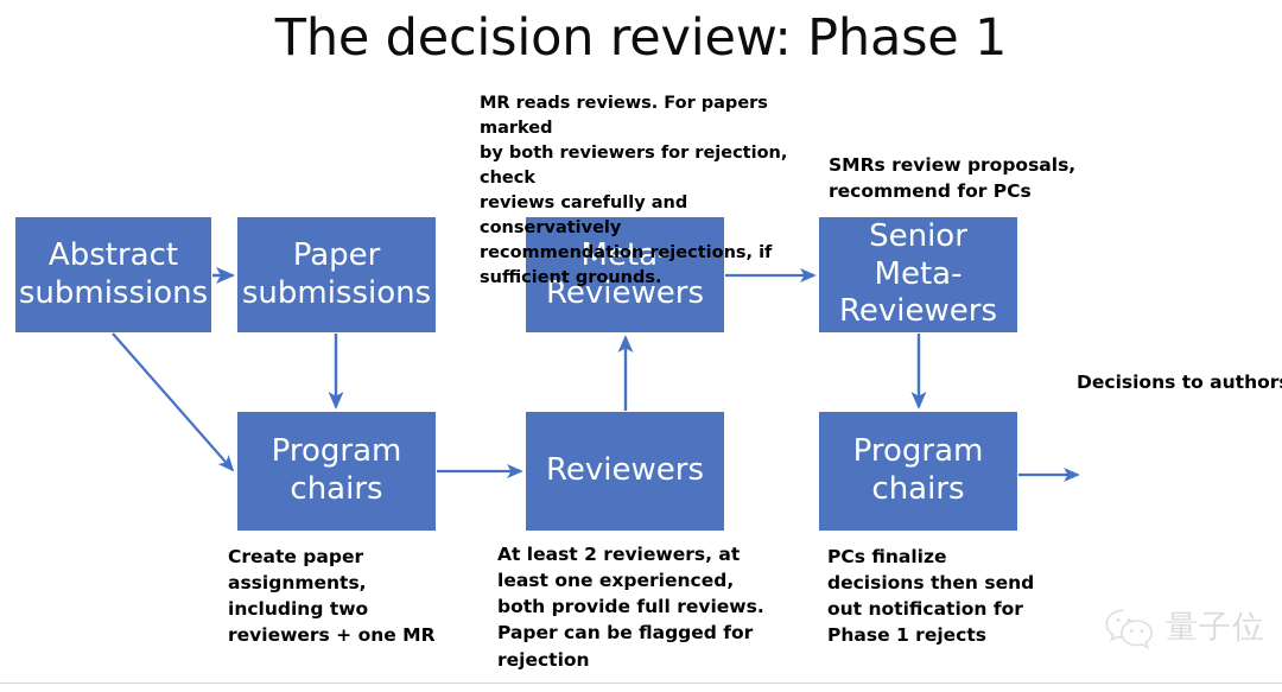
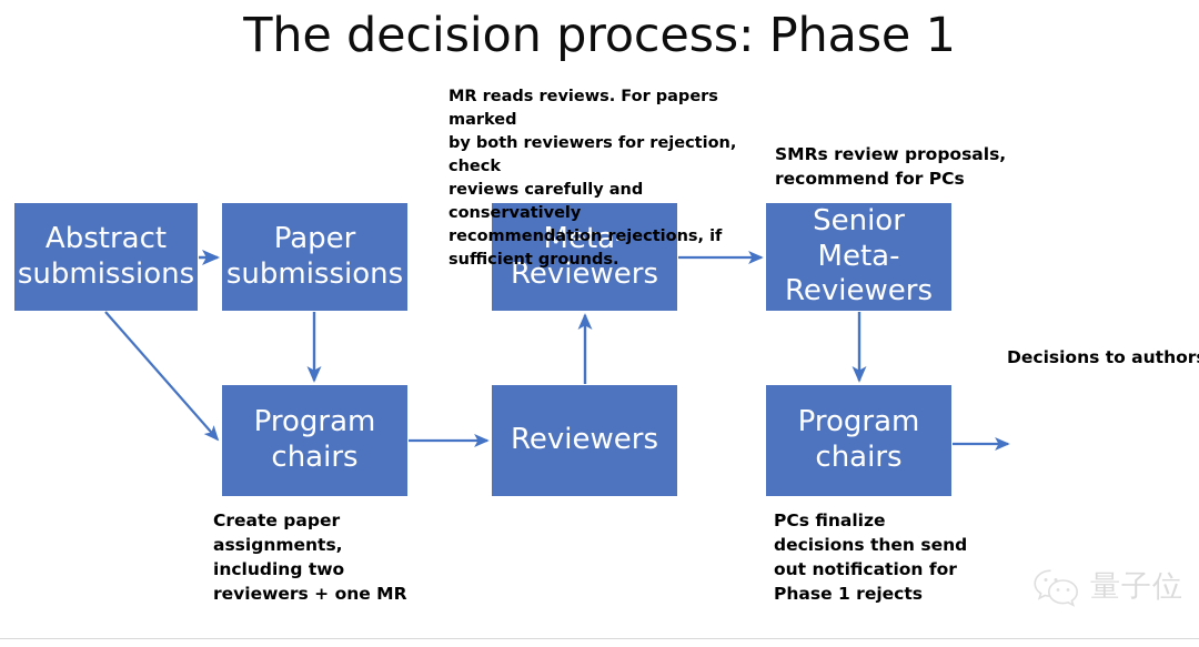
- The decision review: Phase 1
+ The decision process: Phase 1
  Abstract
  submissions
  Paper
  submissions
  Meta-
  Reviewers
  Senior Meta-
  Reviewers
  Program
  chairs
  Reviewers
  Program
  chairs
  MR reads reviews. For papers marked
  by both reviewers for rejection, check
  reviews carefully and conservatively
  recommendation rejections, if
  sufficient grounds.
  SMRs review proposals,
  recommend for PCs
  Decisions to author
  Create paper
  assignments,
  including two
  reviewers + one MR
- At least 2 reviewers, at
- least one experienced,
- both provide full reviews.
- Paper can be flagged for
- rejection
  PCs finalize
  decisions then send
  out notification for
  Phase 1 rejects
  量子位
